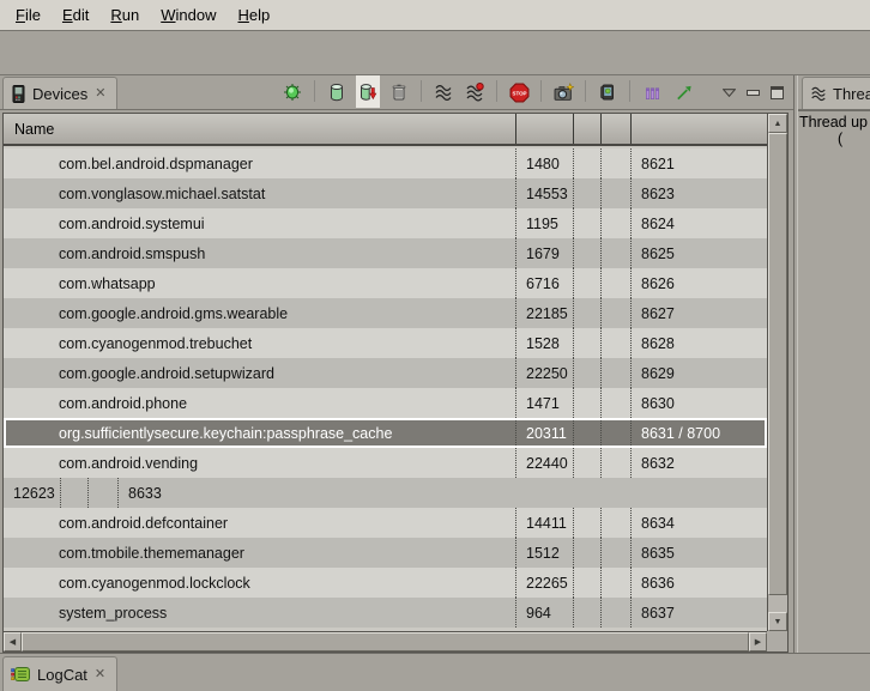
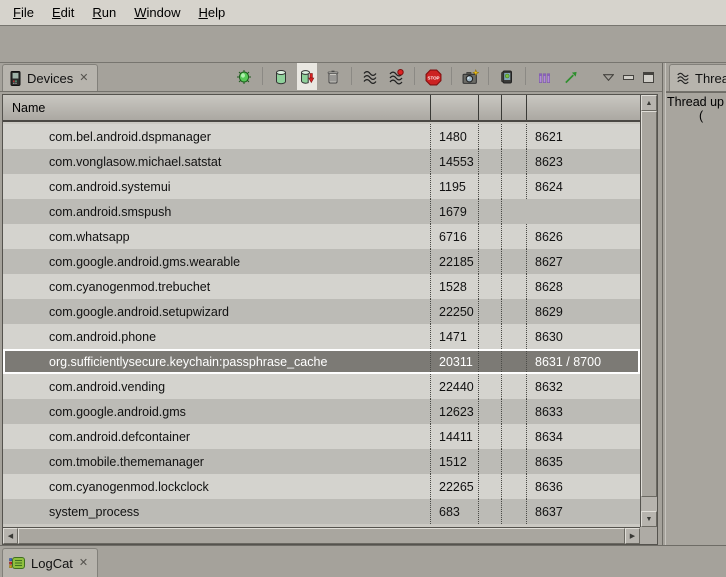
  File
  Edit
  Run
  Window
  Help
  Devices
  ✕
  Name
  com.bel.android.dspmanager
  1480
  8621
  com.vonglasow.michael.satstat
  14553
  8623
  com.android.systemui
  1195
  8624
  com.android.smspush
  1679
- 8625
  com.whatsapp
  6716
  8626
  com.google.android.gms.wearable
  22185
  8627
  com.cyanogenmod.trebuchet
  1528
  8628
  com.google.android.setupwizard
  22250
  8629
  com.android.phone
  1471
  8630
  org.sufficientlysecure.keychain:passphrase_cache
  20311
  8631 / 8700
  com.android.vending
  22440
  8632
+ com.google.android.gms
  12623
  8633
  com.android.defcontainer
  14411
  8634
  com.tmobile.thememanager
  1512
  8635
  com.cyanogenmod.lockclock
  22265
  8636
  system_process
- 964
+ 683
  8637
  Threa
  Thread up
  (
  LogCat
  ✕
